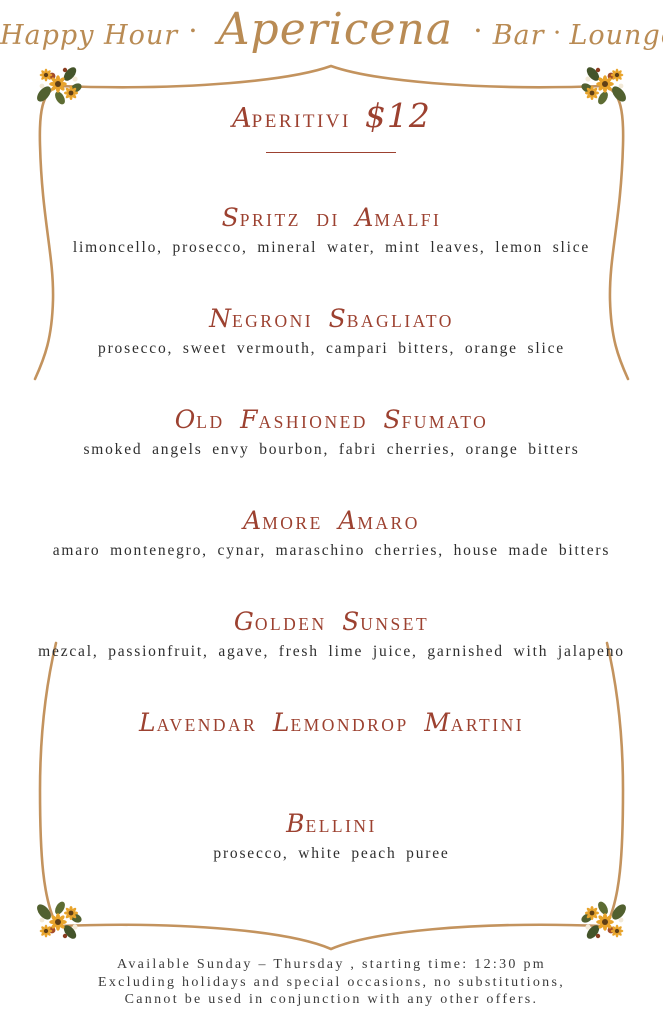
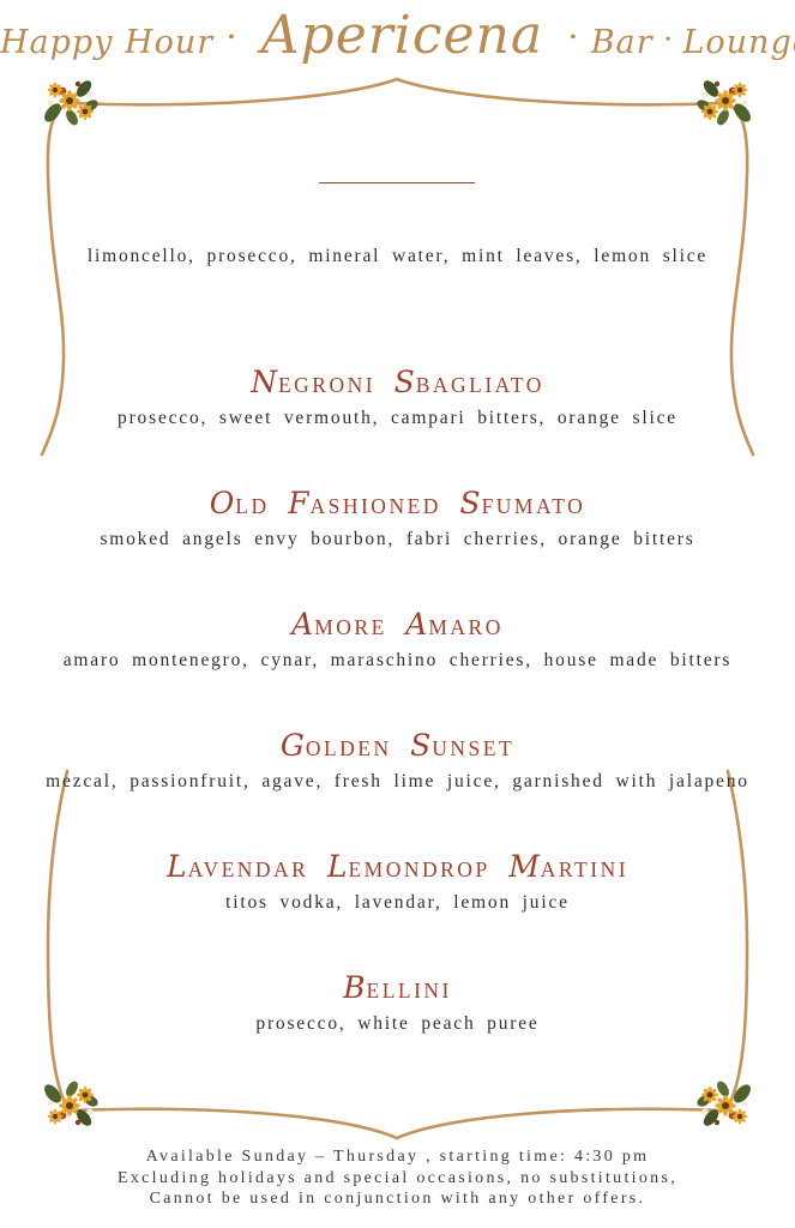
  Happy Hour • Apericena • Bar • Loung
- APERITIVI $12
- SPRITZ DI AMALFI
  limoncello, prosecco, mineral water, mint leaves, lemon slice
  NEGRONI SBAGLIATO
  prosecco, sweet vermouth, campari bitters, orange slice
  OLD FASHIONED SFUMATO
  smoked angels envy bourbon, fabri cherries, orange bitters
  AMORE AMARO
  amaro montenegro, cynar, maraschino cherries, house made bitters
  GOLDEN SUNSET
  mezcal, passionfruit, agave, fresh lime juice, garnished with jalapeno
  LAVENDAR LEMONDROP MARTINI
+ titos vodka, lavendar, lemon juice
  BELLINI
  prosecco, white peach puree
- Available Sunday – Thursday , starting time: 12:30 pm
+ Available Sunday – Thursday , starting time: 4:30 pm
  Excluding holidays and special occasions, no substitutions,
  Cannot be used in conjunction with any other offers.
